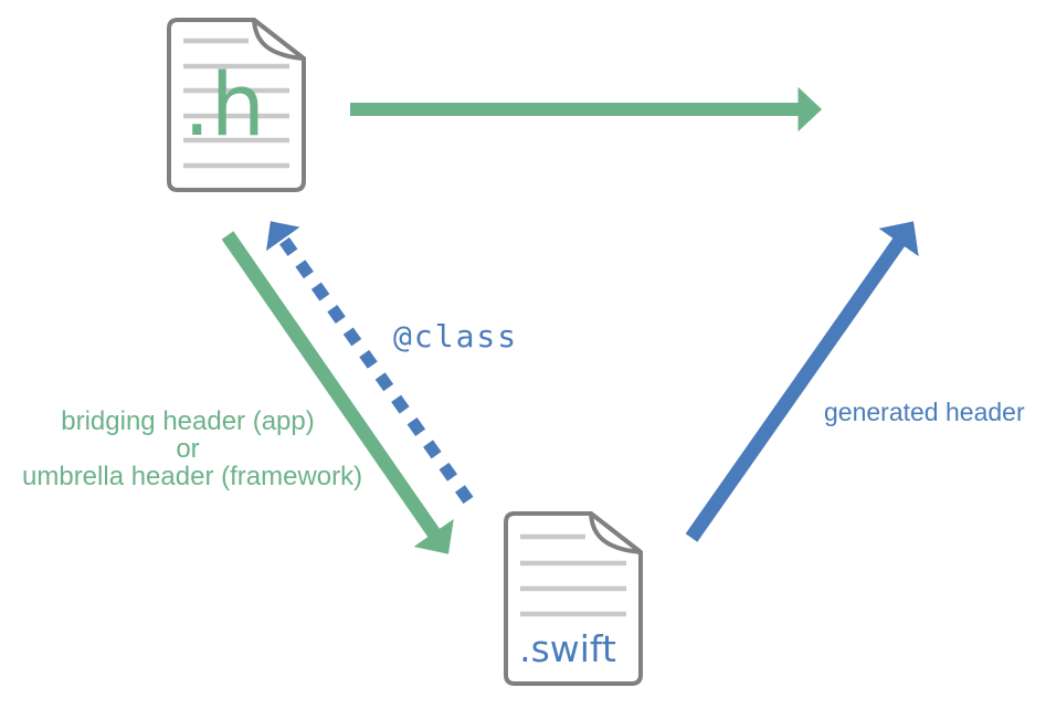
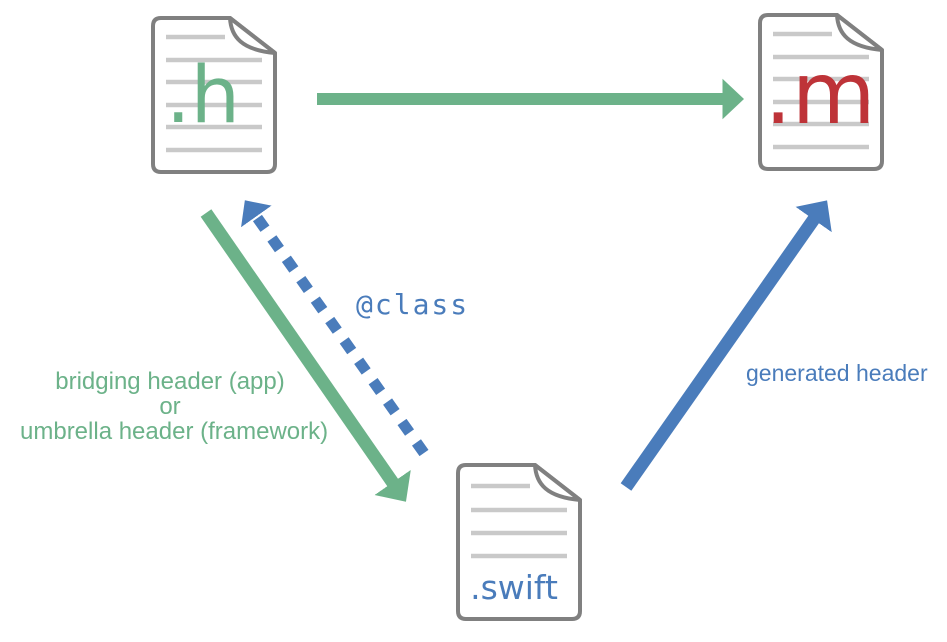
  .h
+ .m
  .swift
  bridging header (app)
  or
  umbrella header (framework)
  @class
  generated header
